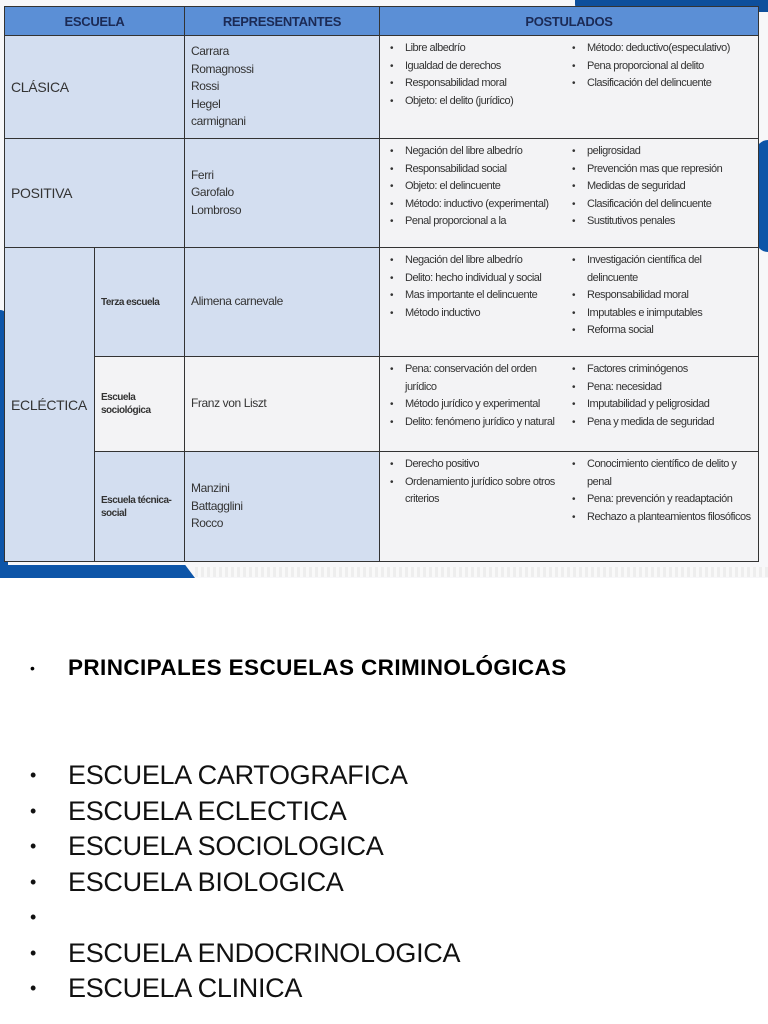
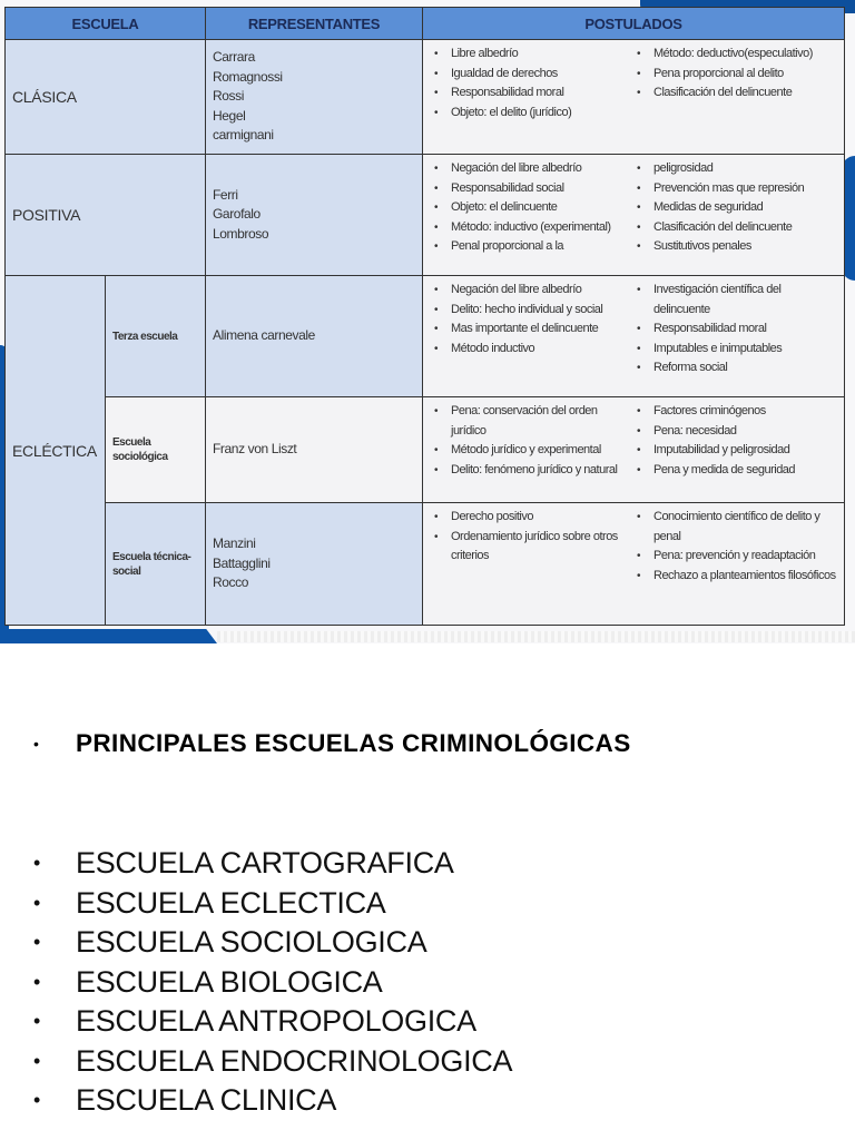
  ESCUELA	REPRESENTANTES	POSTULADOS
  CLÁSICA	Carrara Romagnossi Rossi Hegel carmignani	Libre albedrío Igualdad de derechos Responsabilidad moral Objeto: el delito (jurídico) Método: deductivo(especulativo) Pena proporcional al delito Clasificación del delincuente
  POSITIVA	Ferri Garofalo Lombroso	Negación del libre albedrío Responsabilidad social Objeto: el delincuente Método: inductivo (experimental) Penal proporcional a la peligrosidad Prevención mas que represión Medidas de seguridad Clasificación del delincuente Sustitutivos penales
  ECLÉCTICA	Terza escuela	Alimena carnevale	Negación del libre albedrío Delito: hecho individual y social Mas importante el delincuente Método inductivo Investigación científica del delincuente Responsabilidad moral Imputables e inimputables Reforma social
  Escuela sociológica	Franz von Liszt	Pena: conservación del orden jurídico Método jurídico y experimental Delito: fenómeno jurídico y natural Factores criminógenos Pena: necesidad Imputabilidad y peligrosidad Pena y medida de seguridad
  Escuela técnica-social	Manzini Battagglini Rocco	Derecho positivo Ordenamiento jurídico sobre otros criterios Conocimiento científico de delito y penal Pena: prevención y readaptación Rechazo a planteamientos filosóficos
  •
  PRINCIPALES ESCUELAS CRIMINOLÓGICAS
  •
  ESCUELA CARTOGRAFICA
  •
  ESCUELA ECLECTICA
  •
  ESCUELA SOCIOLOGICA
  •
  ESCUELA BIOLOGICA
  •
+ ESCUELA ANTROPOLOGICA
  •
  ESCUELA ENDOCRINOLOGICA
  •
  ESCUELA CLINICA
